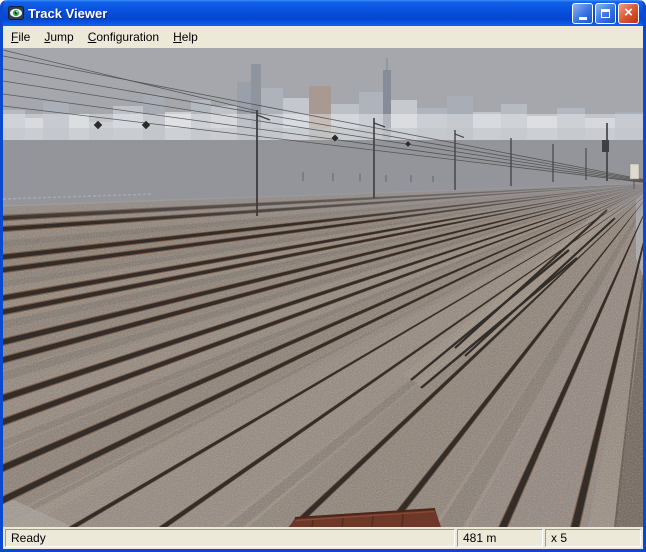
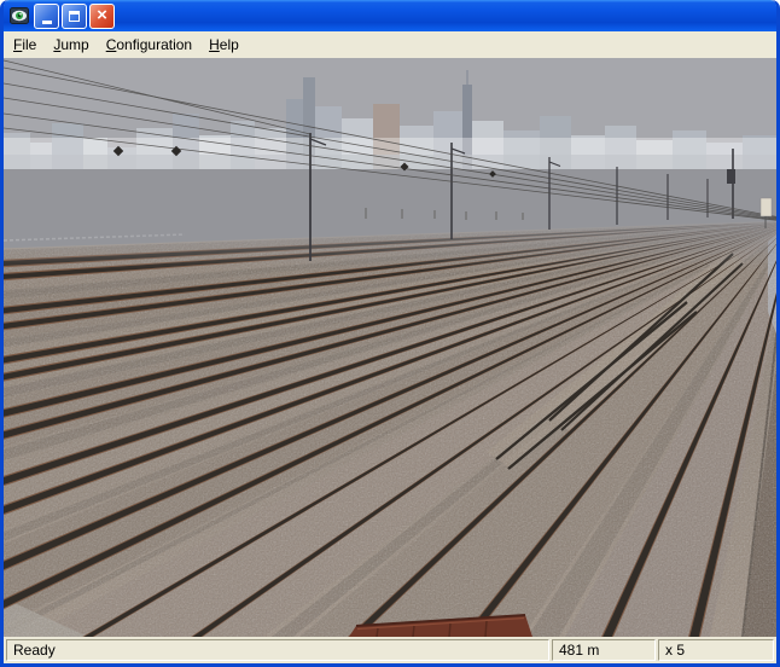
- Track Viewer
  ×
  File
  Jump
  Configuration
  Help
  Ready
  481 m
  x 5
